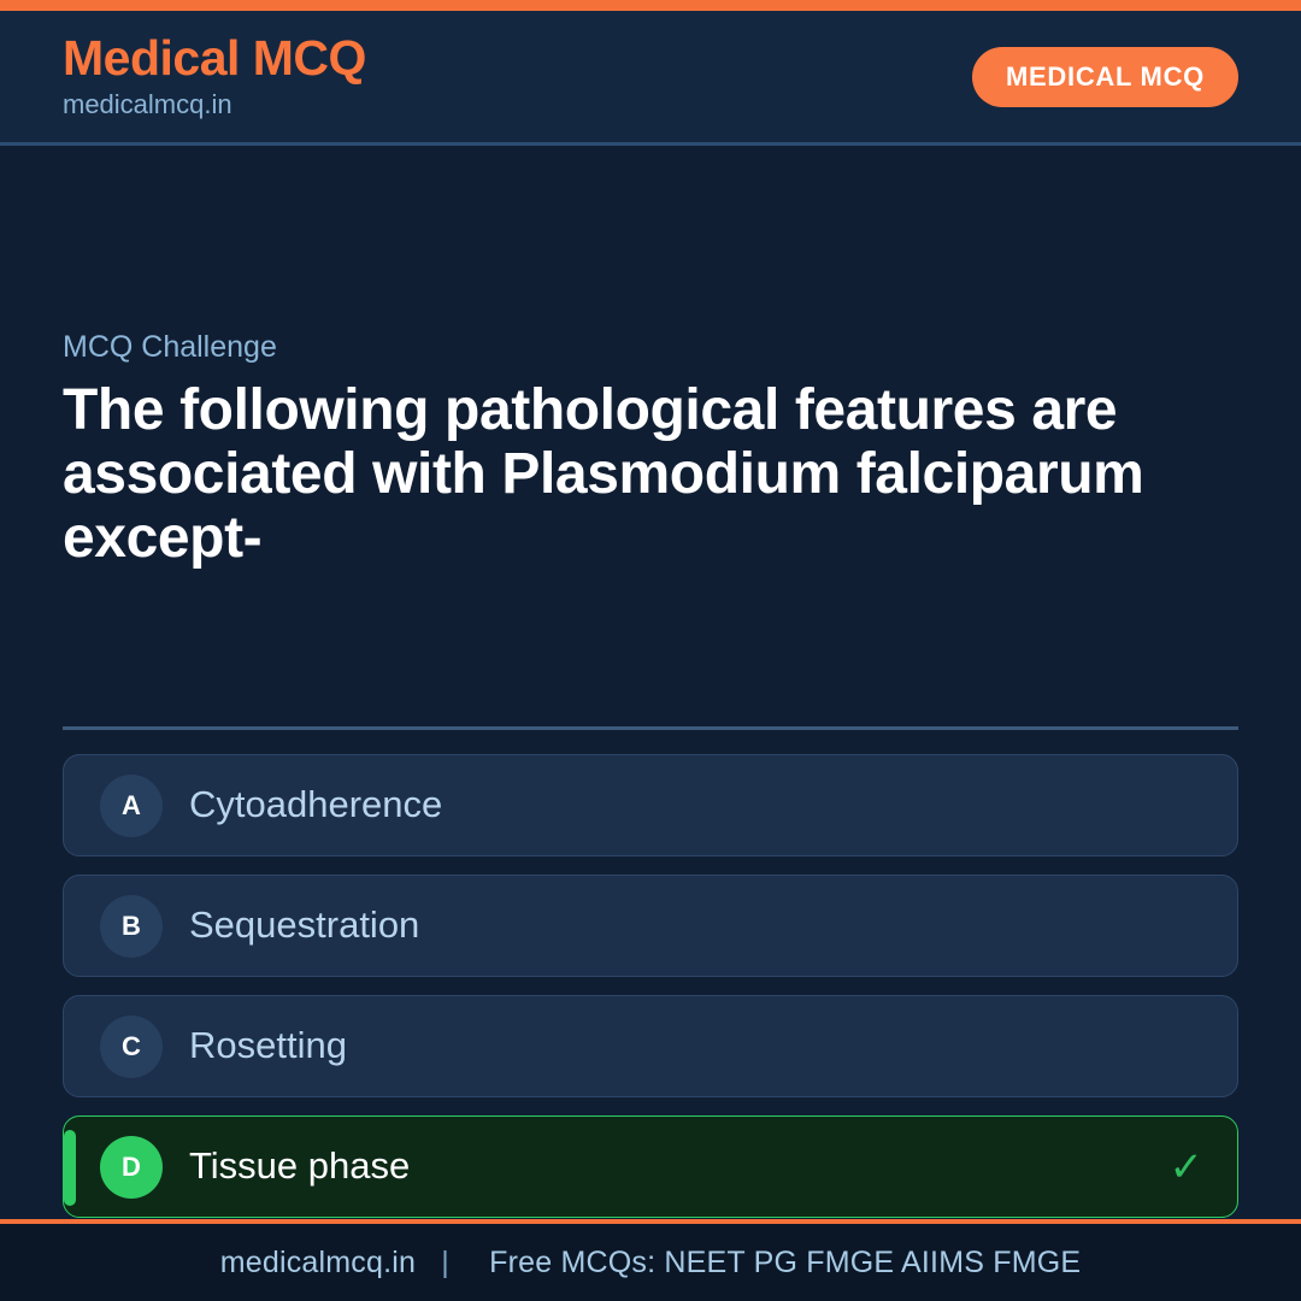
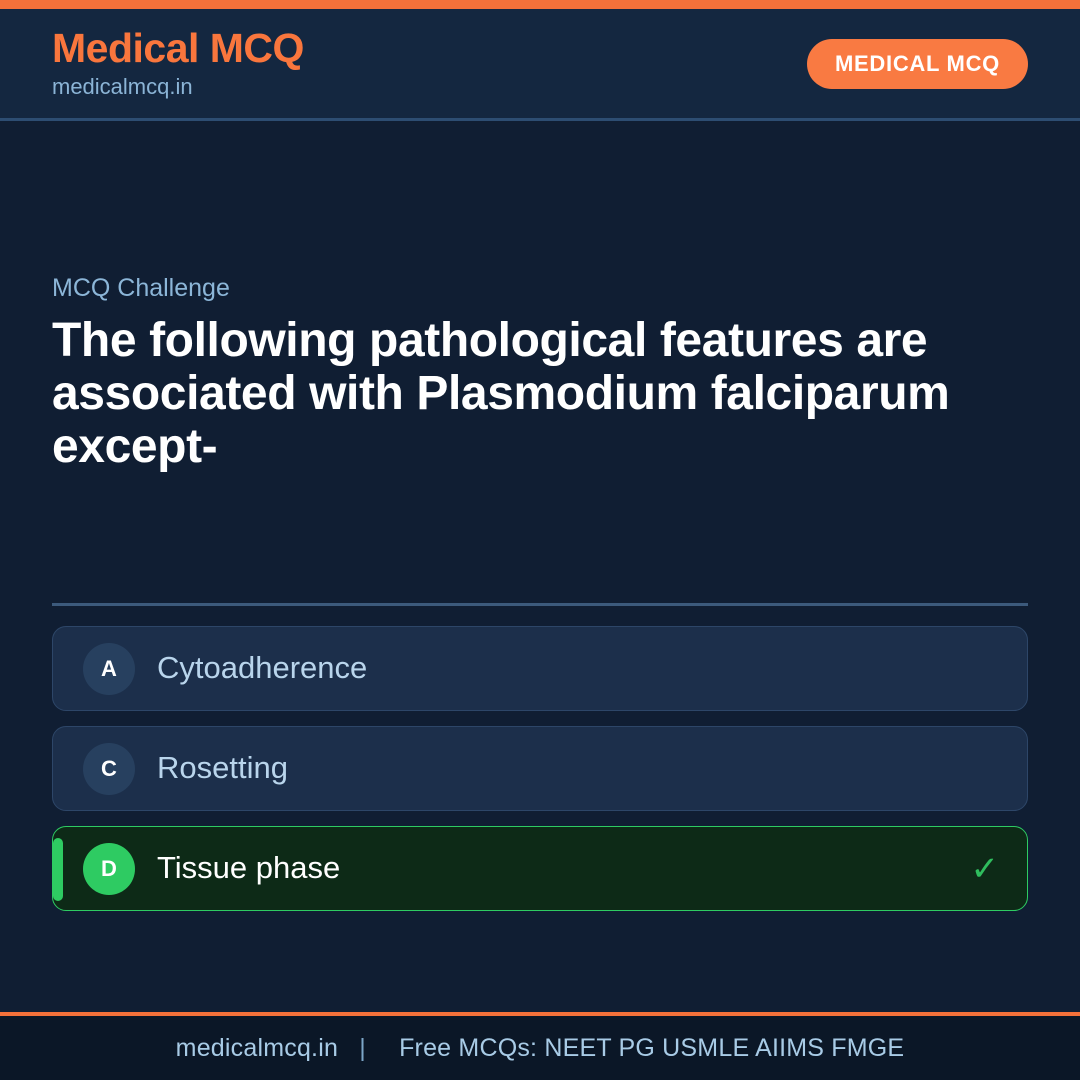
  Medical MCQ
  medicalmcq.in
  MEDICAL MCQ
  MCQ Challenge
  The following pathological features are associated with Plasmodium falciparum except-
  A
  Cytoadherence
- B
- Sequestration
  C
  Rosetting
  D
  Tissue phase
  ✓
- medicalmcq.in | Free MCQs: NEET PG FMGE AIIMS FMGE
+ medicalmcq.in | Free MCQs: NEET PG USMLE AIIMS FMGE
